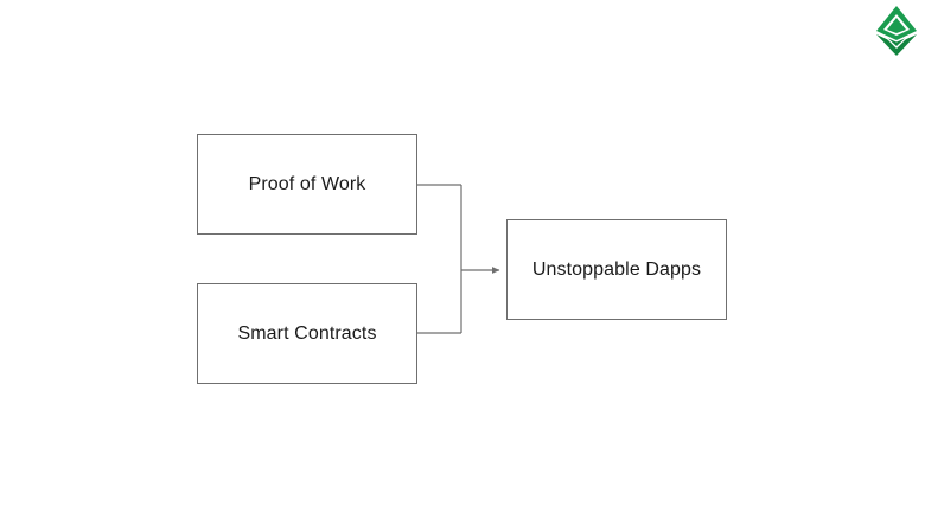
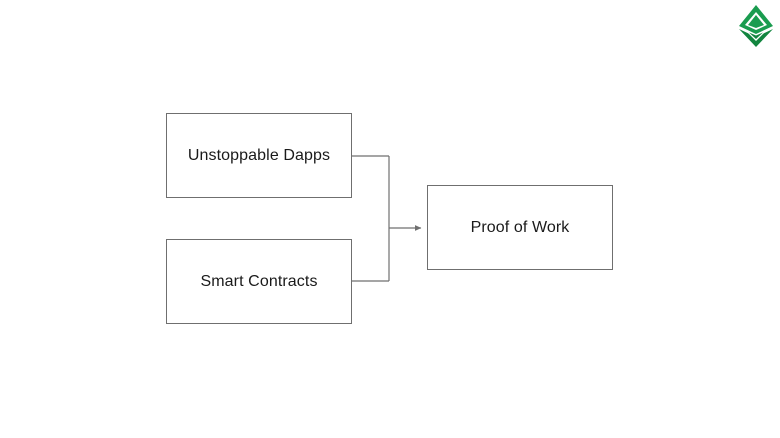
- Proof of Work
+ Unstoppable Dapps
  Smart Contracts
- Unstoppable Dapps
+ Proof of Work
